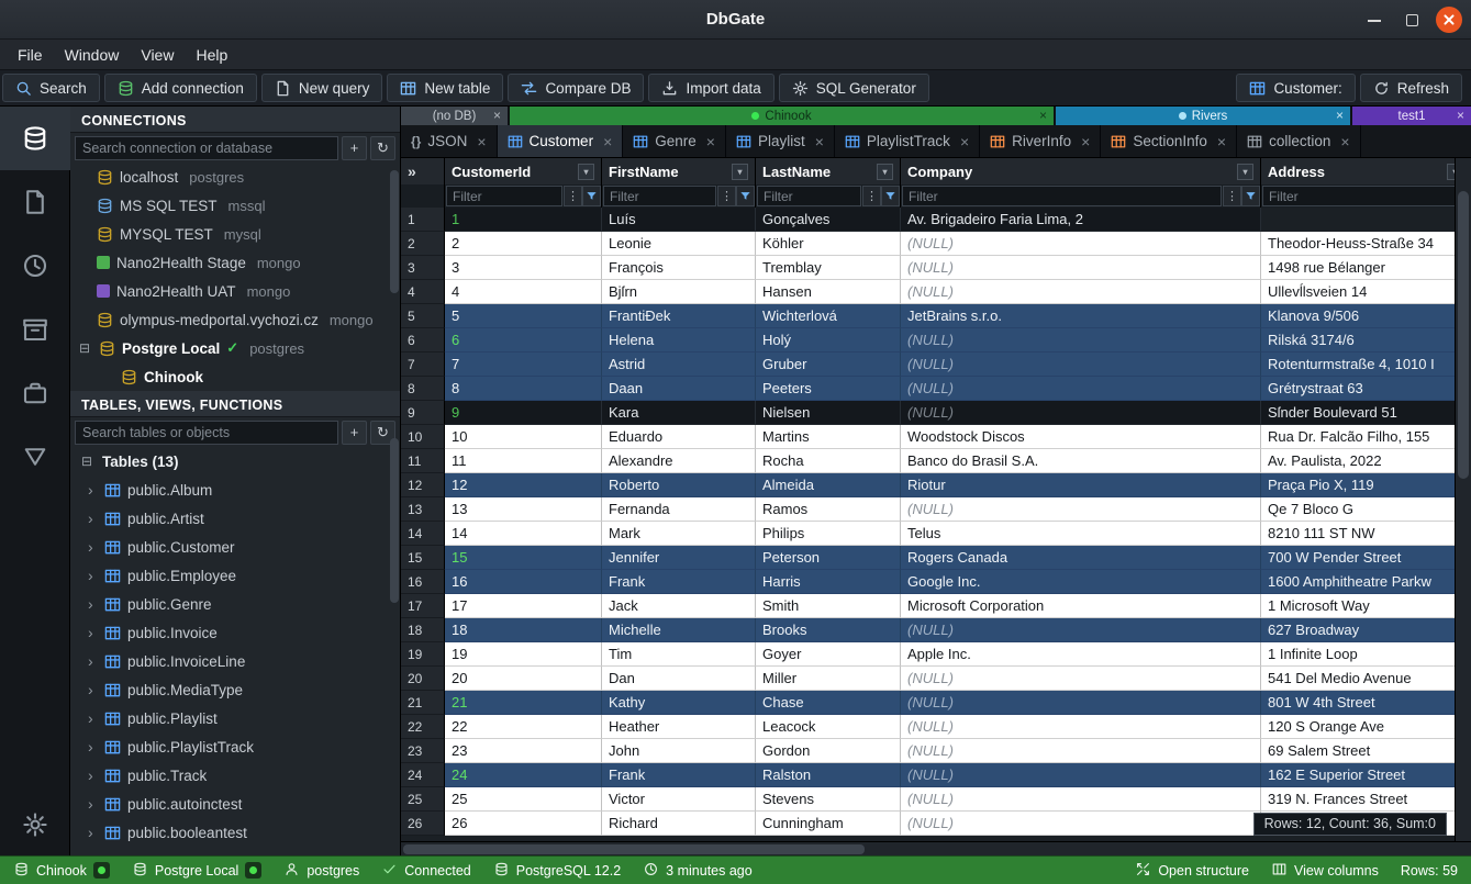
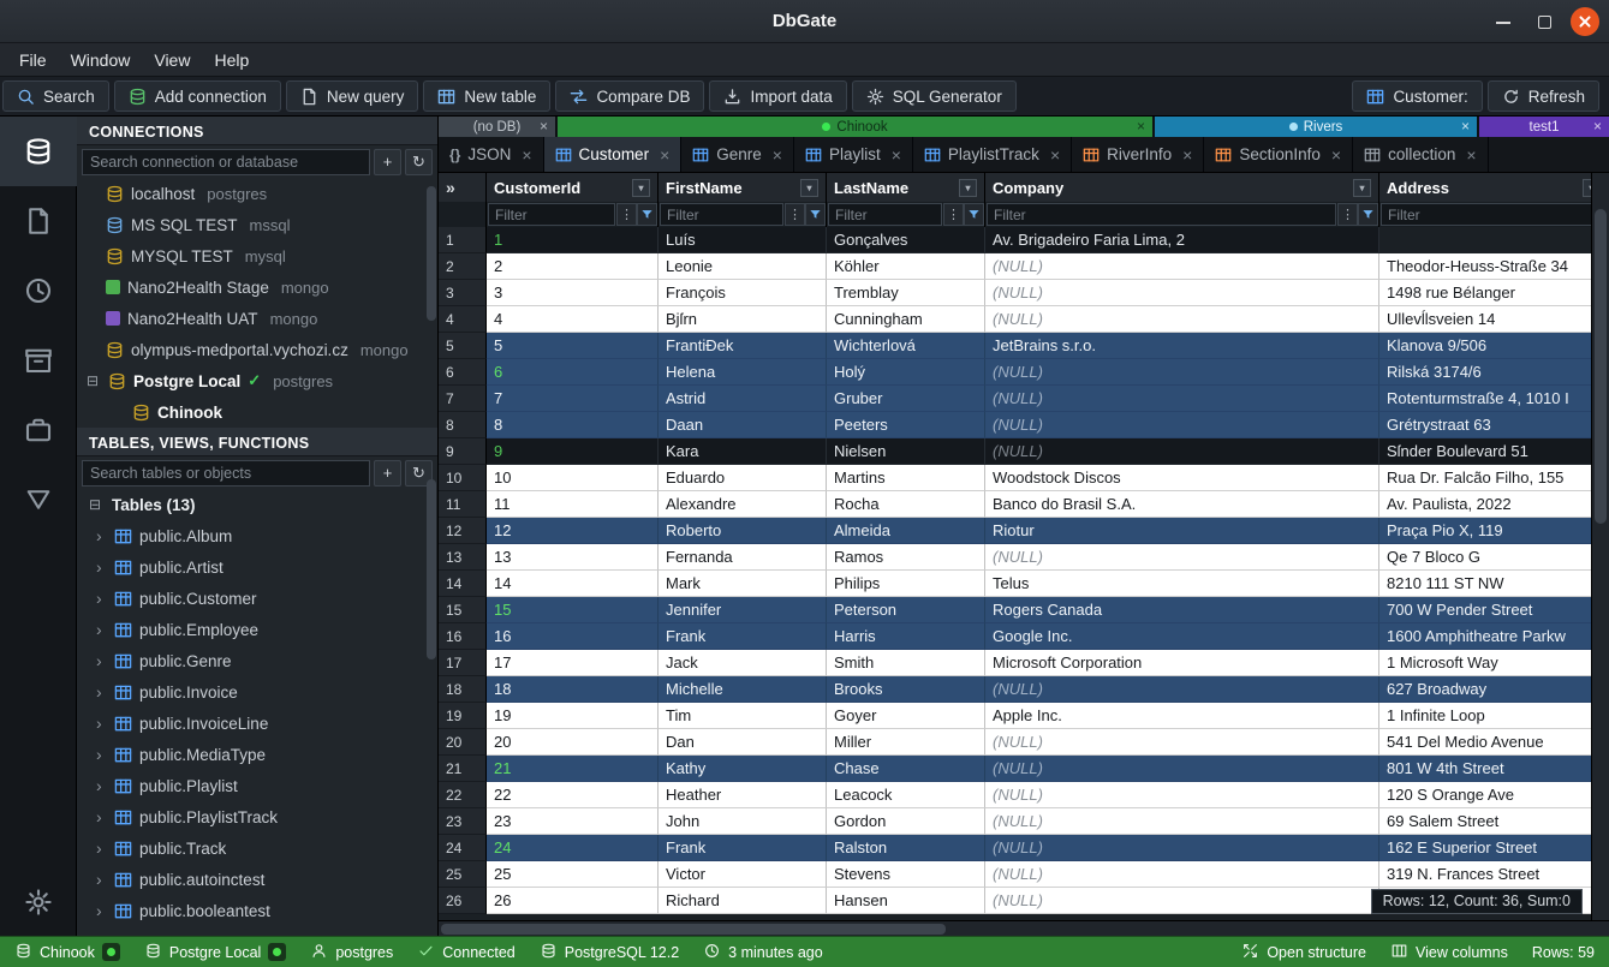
  DbGate
  File
  Window
  View
  Help
  Search
  Add connection
  New query
  New table
  Compare DB
  Import data
  SQL Generator
  Customer:
  Refresh
  CONNECTIONS
  Search connection or database
  +
  ↻
  localhost
  postgres
  MS SQL TEST
  mssql
  MYSQL TEST
  mysql
  Nano2Health Stage
  mongo
  Nano2Health UAT
  mongo
  olympus-medportal.vychozi.cz
  mongo
  ⊟
  Postgre Local
  ✓
  postgres
  Chinook
  TABLES, VIEWS, FUNCTIONS
  Search tables or objects
  +
  ↻
  ⊟
  Tables (13)
  ›
  public.Album
  ›
  public.Artist
  ›
  public.Customer
  ›
  public.Employee
  ›
  public.Genre
  ›
  public.Invoice
  ›
  public.InvoiceLine
  ›
  public.MediaType
  ›
  public.Playlist
  ›
  public.PlaylistTrack
  ›
  public.Track
  ›
  public.autoinctest
  ›
  public.booleantest
  (no DB)
  ×
  Chinook
  ×
  Rivers
  ×
  test1
  ×
  {}
  JSON
  ×
  Customer
  ×
  Genre
  ×
  Playlist
  ×
  PlaylistTrack
  ×
  RiverInfo
  ×
  SectionInfo
  ×
  collection
  ×
  »
  CustomerId
  ▾
  FirstName
  ▾
  LastName
  ▾
  Company
  ▾
  Address
  Filter
  ⋮
  Filter
  ⋮
  Filter
  ⋮
  Filter
  ⋮
  Filter
  1
  1
  Luís
  Gonçalves
  Av. Brigadeiro Faria Lima, 2
  2
  2
  Leonie
  Köhler
  (NULL)
  Theodor-Heuss-Straße 34
  3
  3
  François
  Tremblay
  (NULL)
  1498 rue Bélanger
  4
  4
  Bjſrn
- Hansen
+ Cunningham
  (NULL)
  Ullevĺlsveien 14
  5
  5
  FrantiĐek
  Wichterlová
  JetBrains s.r.o.
  Klanova 9/506
  6
  6
  Helena
  Holý
  (NULL)
  Rilská 3174/6
  7
  7
  Astrid
  Gruber
  (NULL)
  Rotenturmstraße 4, 1010 I
  8
  8
  Daan
  Peeters
  (NULL)
  Grétrystraat 63
  9
  9
  Kara
  Nielsen
  (NULL)
  Sſnder Boulevard 51
  10
  10
  Eduardo
  Martins
  Woodstock Discos
  Rua Dr. Falcão Filho, 155
  11
  11
  Alexandre
  Rocha
  Banco do Brasil S.A.
  Av. Paulista, 2022
  12
  12
  Roberto
  Almeida
  Riotur
  Praça Pio X, 119
  13
  13
  Fernanda
  Ramos
  (NULL)
  Qe 7 Bloco G
  14
  14
  Mark
  Philips
  Telus
  8210 111 ST NW
  15
  15
  Jennifer
  Peterson
  Rogers Canada
  700 W Pender Street
  16
  16
  Frank
  Harris
  Google Inc.
  1600 Amphitheatre Parkw
  17
  17
  Jack
  Smith
  Microsoft Corporation
  1 Microsoft Way
  18
  18
  Michelle
  Brooks
  (NULL)
  627 Broadway
  19
  19
  Tim
  Goyer
  Apple Inc.
  1 Infinite Loop
  20
  20
  Dan
  Miller
  (NULL)
  541 Del Medio Avenue
  21
  21
  Kathy
  Chase
  (NULL)
  801 W 4th Street
  22
  22
  Heather
  Leacock
  (NULL)
  120 S Orange Ave
  23
  23
  John
  Gordon
  (NULL)
  69 Salem Street
  24
  24
  Frank
  Ralston
  (NULL)
  162 E Superior Street
  25
  25
  Victor
  Stevens
  (NULL)
  319 N. Frances Street
  26
  26
  Richard
- Cunningham
+ Hansen
  (NULL)
  Rows: 12, Count: 36, Sum:0
  Chinook
  Postgre Local
  postgres
  Connected
  PostgreSQL 12.2
  3 minutes ago
  Open structure
  View columns
  Rows: 59
